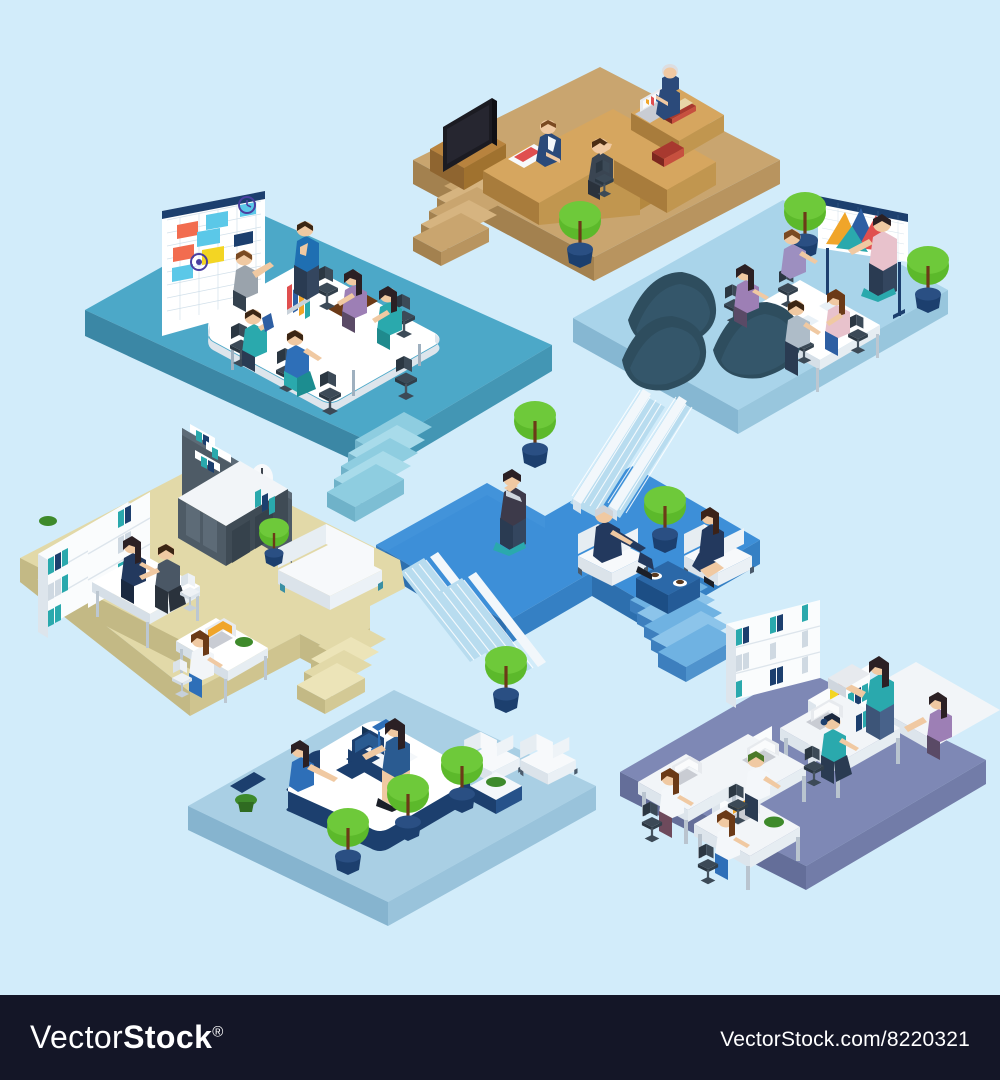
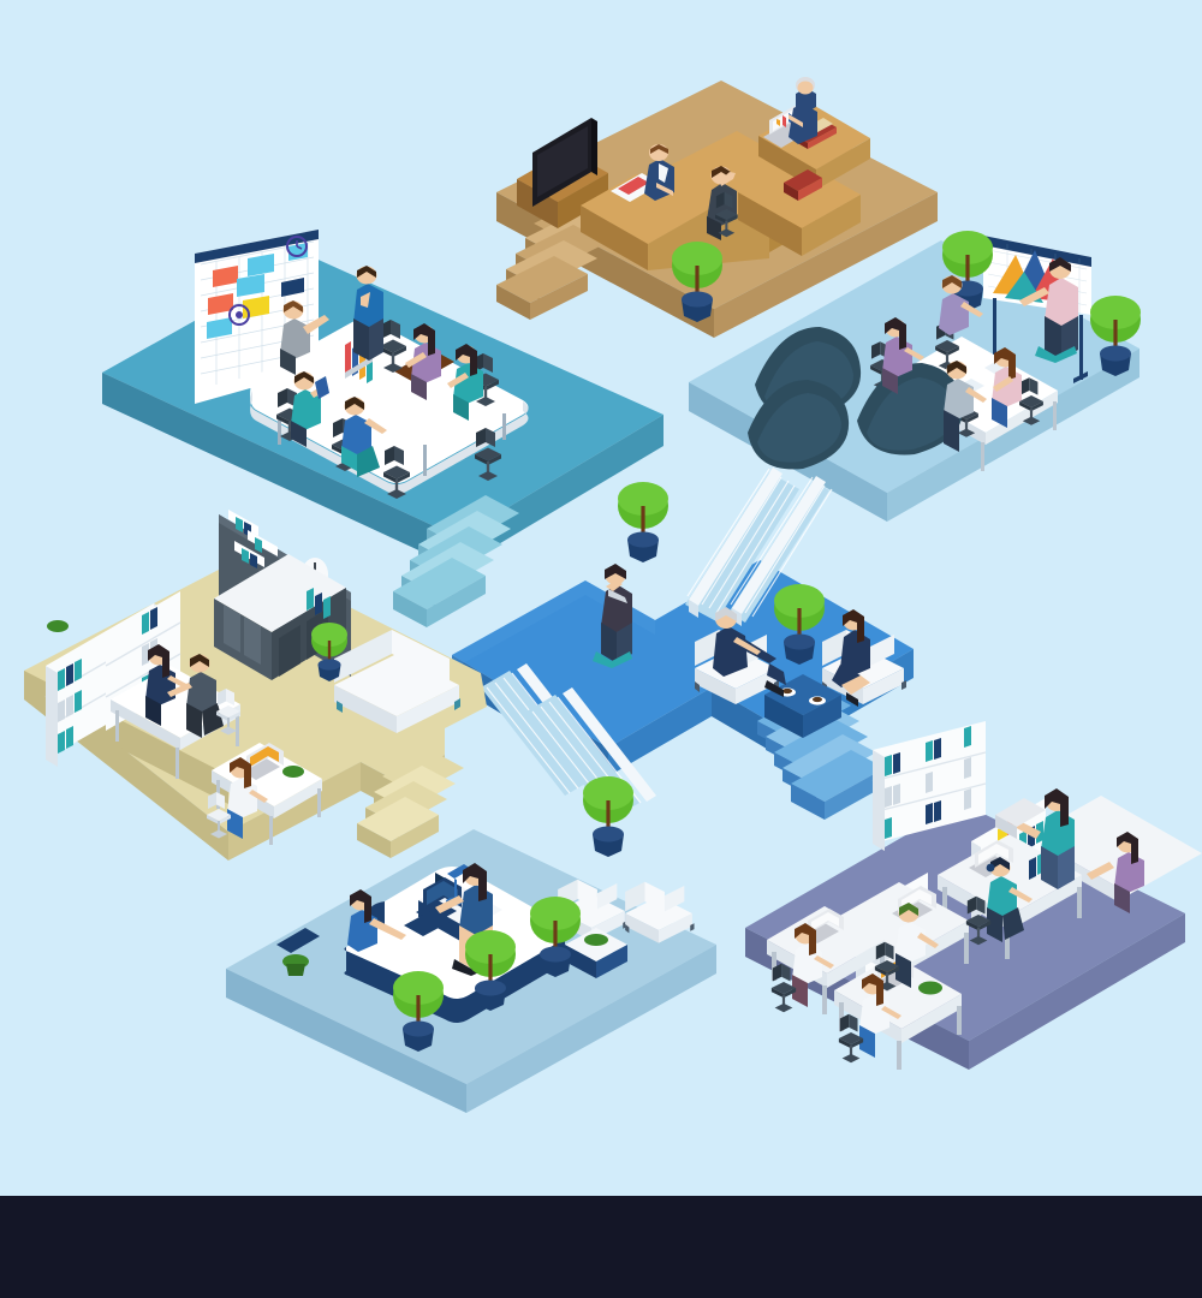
- VectorStock®
- VectorStock.com/8220321
